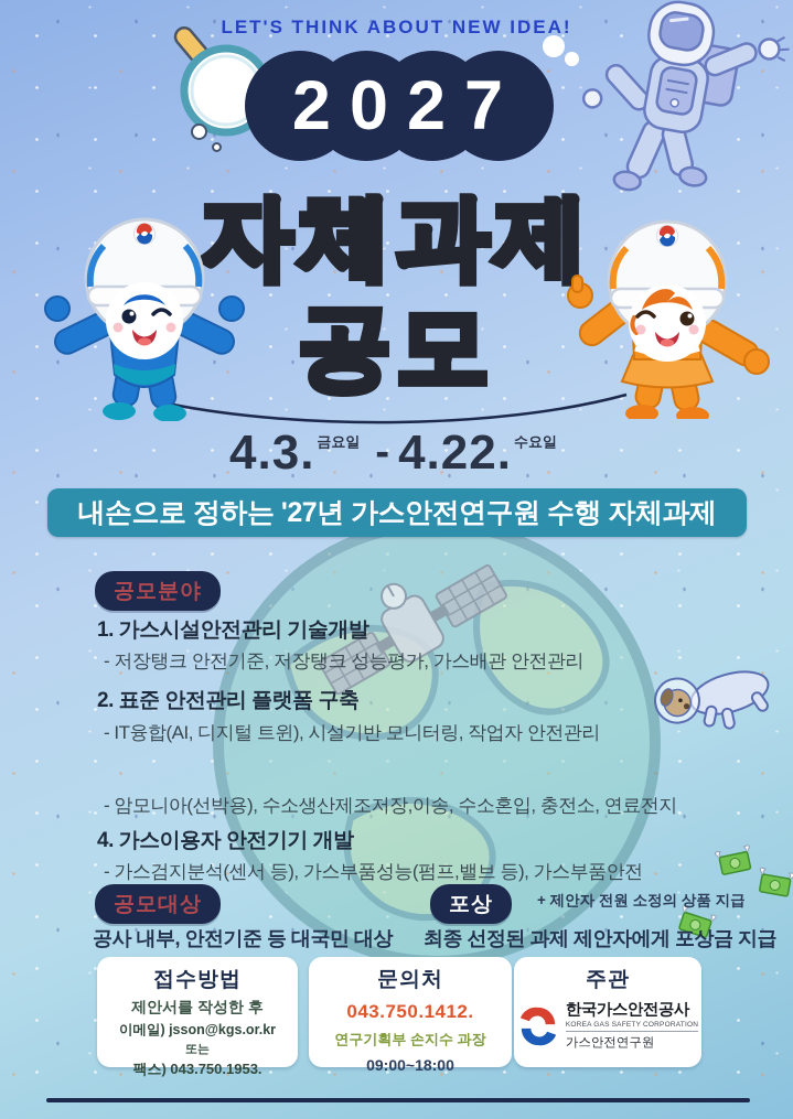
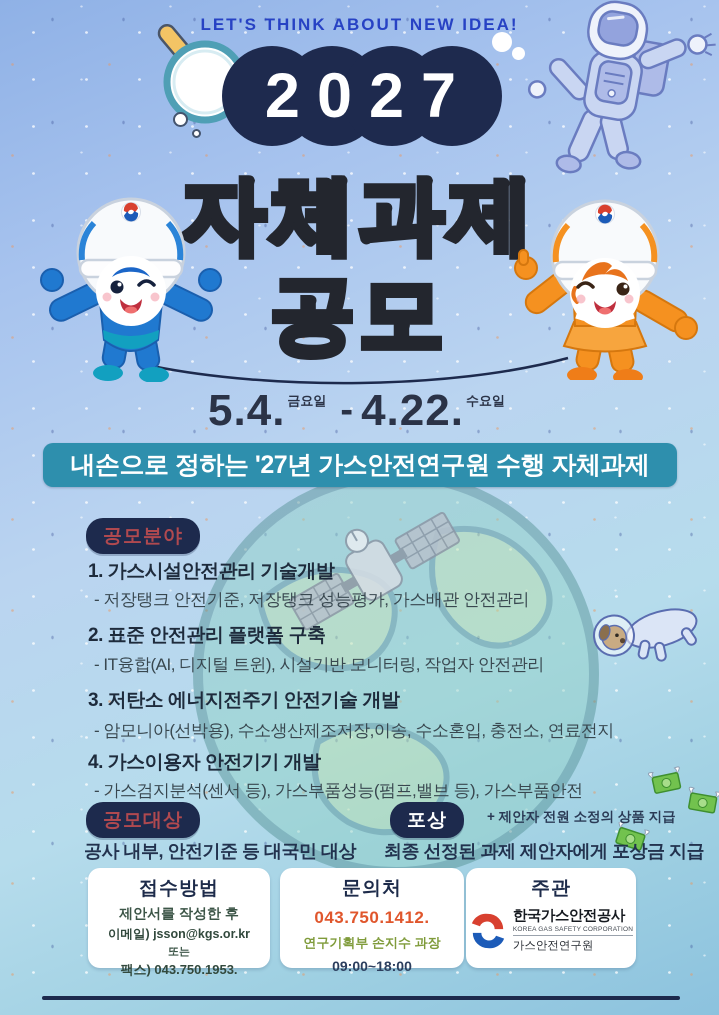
  LET'S THINK ABOUT NEW IDEA!
  2027
  자체과제
  공모
- 4.3. 금요일- 4.22. 수요일
+ 5.4. 금요일- 4.22. 수요일
  내손으로 정하는 '27년 가스안전연구원 수행 자체과제
  공모분야
  1. 가스시설안전관리 기술개발
  - 저장탱크 안전기준, 저장탱크 성능평가, 가스배관 안전관리
  2. 표준 안전관리 플랫폼 구축
  - IT융합(AI, 디지털 트윈), 시설기반 모니터링, 작업자 안전관리
+ 3. 저탄소 에너지전주기 안전기술 개발
  - 암모니아(선박용), 수소생산제조저장,이송, 수소혼입, 충전소, 연료전지
  4. 가스이용자 안전기기 개발
  - 가스검지분석(센서 등), 가스부품성능(펌프,밸브 등), 가스부품안전
  공모대상
  공사 내부, 안전기준 등 대국민 대상
  포상
  + 제안자 전원 소정의 상품 지급
  최종 선정된 과제 제안자에게 포상금 지급
  접수방법
  제안서를 작성한 후
  이메일) jsson@kgs.or.kr
  또는
  팩스) 043.750.1953.
  문의처
  043.750.1412.
  연구기획부 손지수 과장
  09:00~18:00
  주관
  한국가스안전공사
  가스안전연구원
